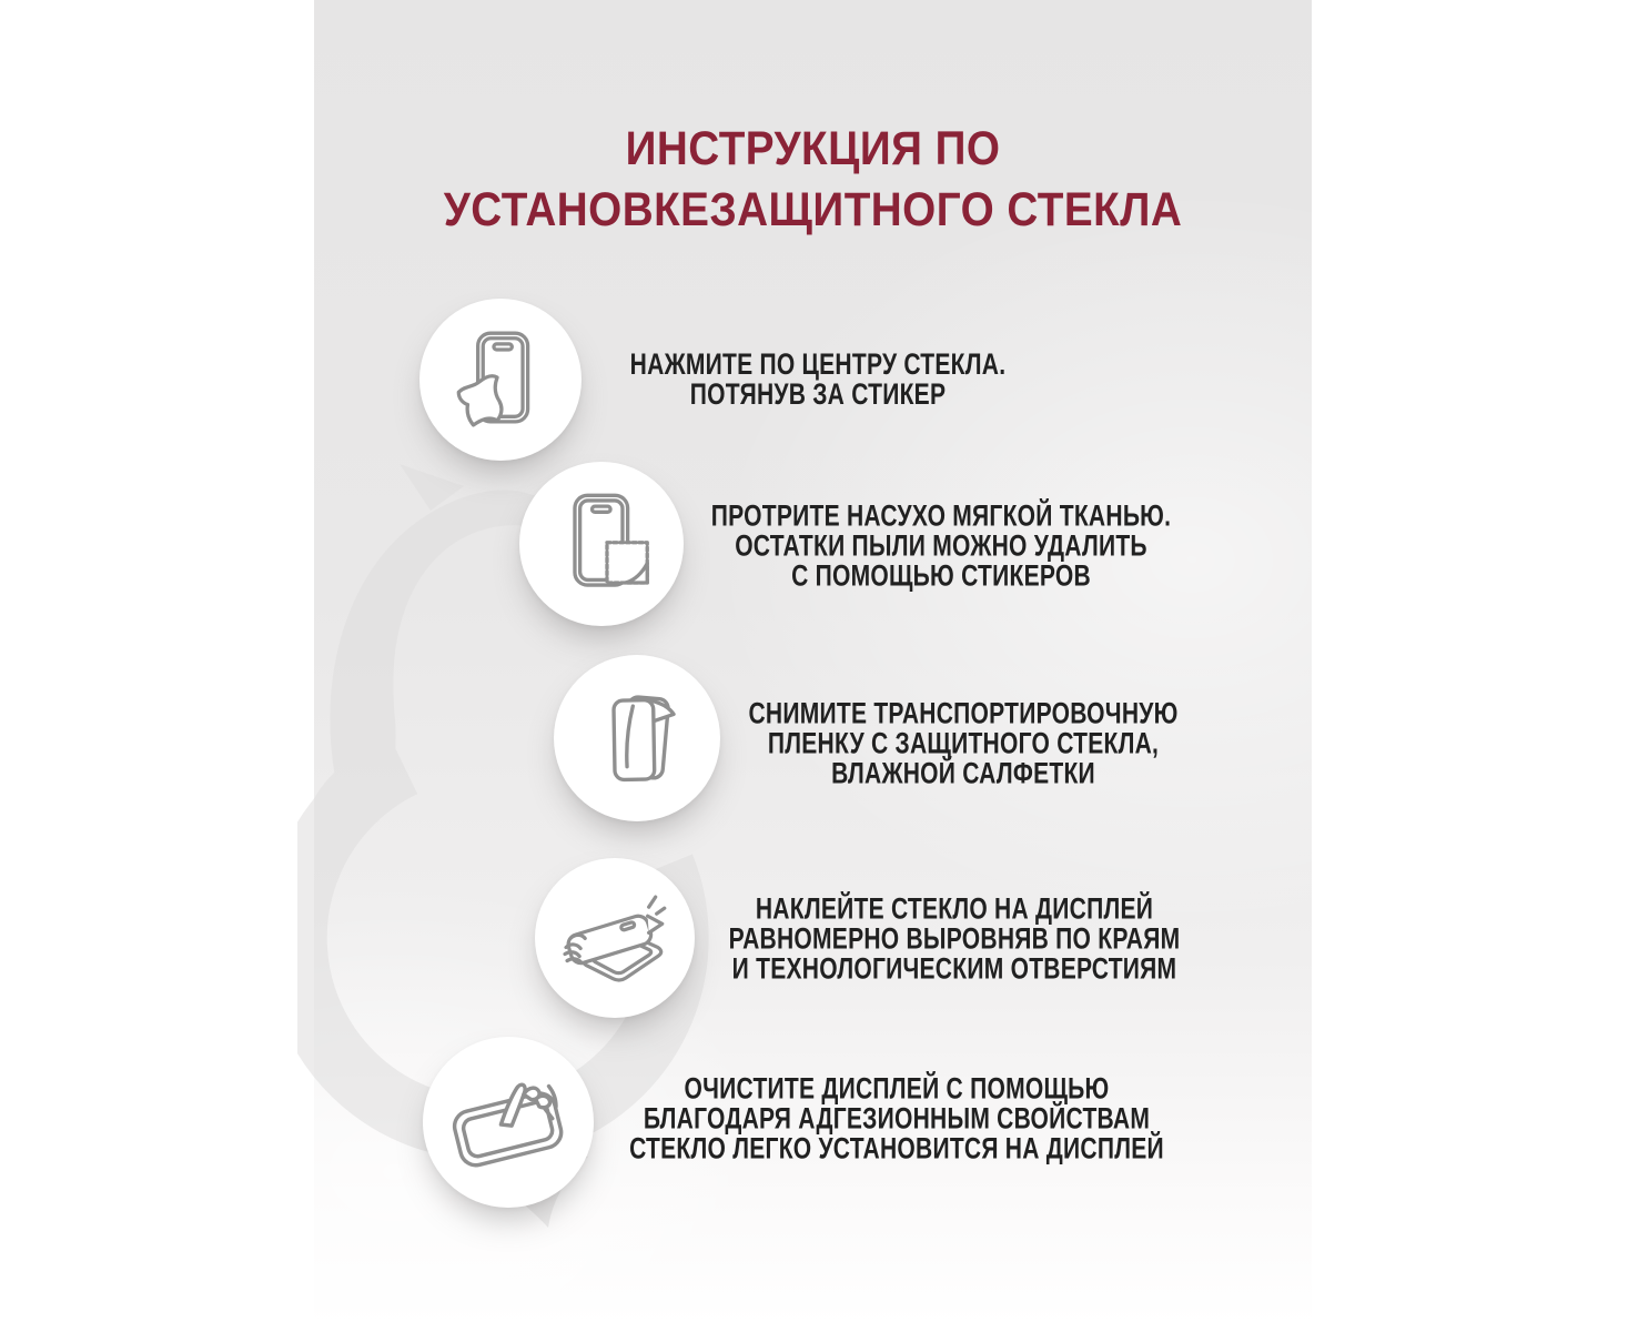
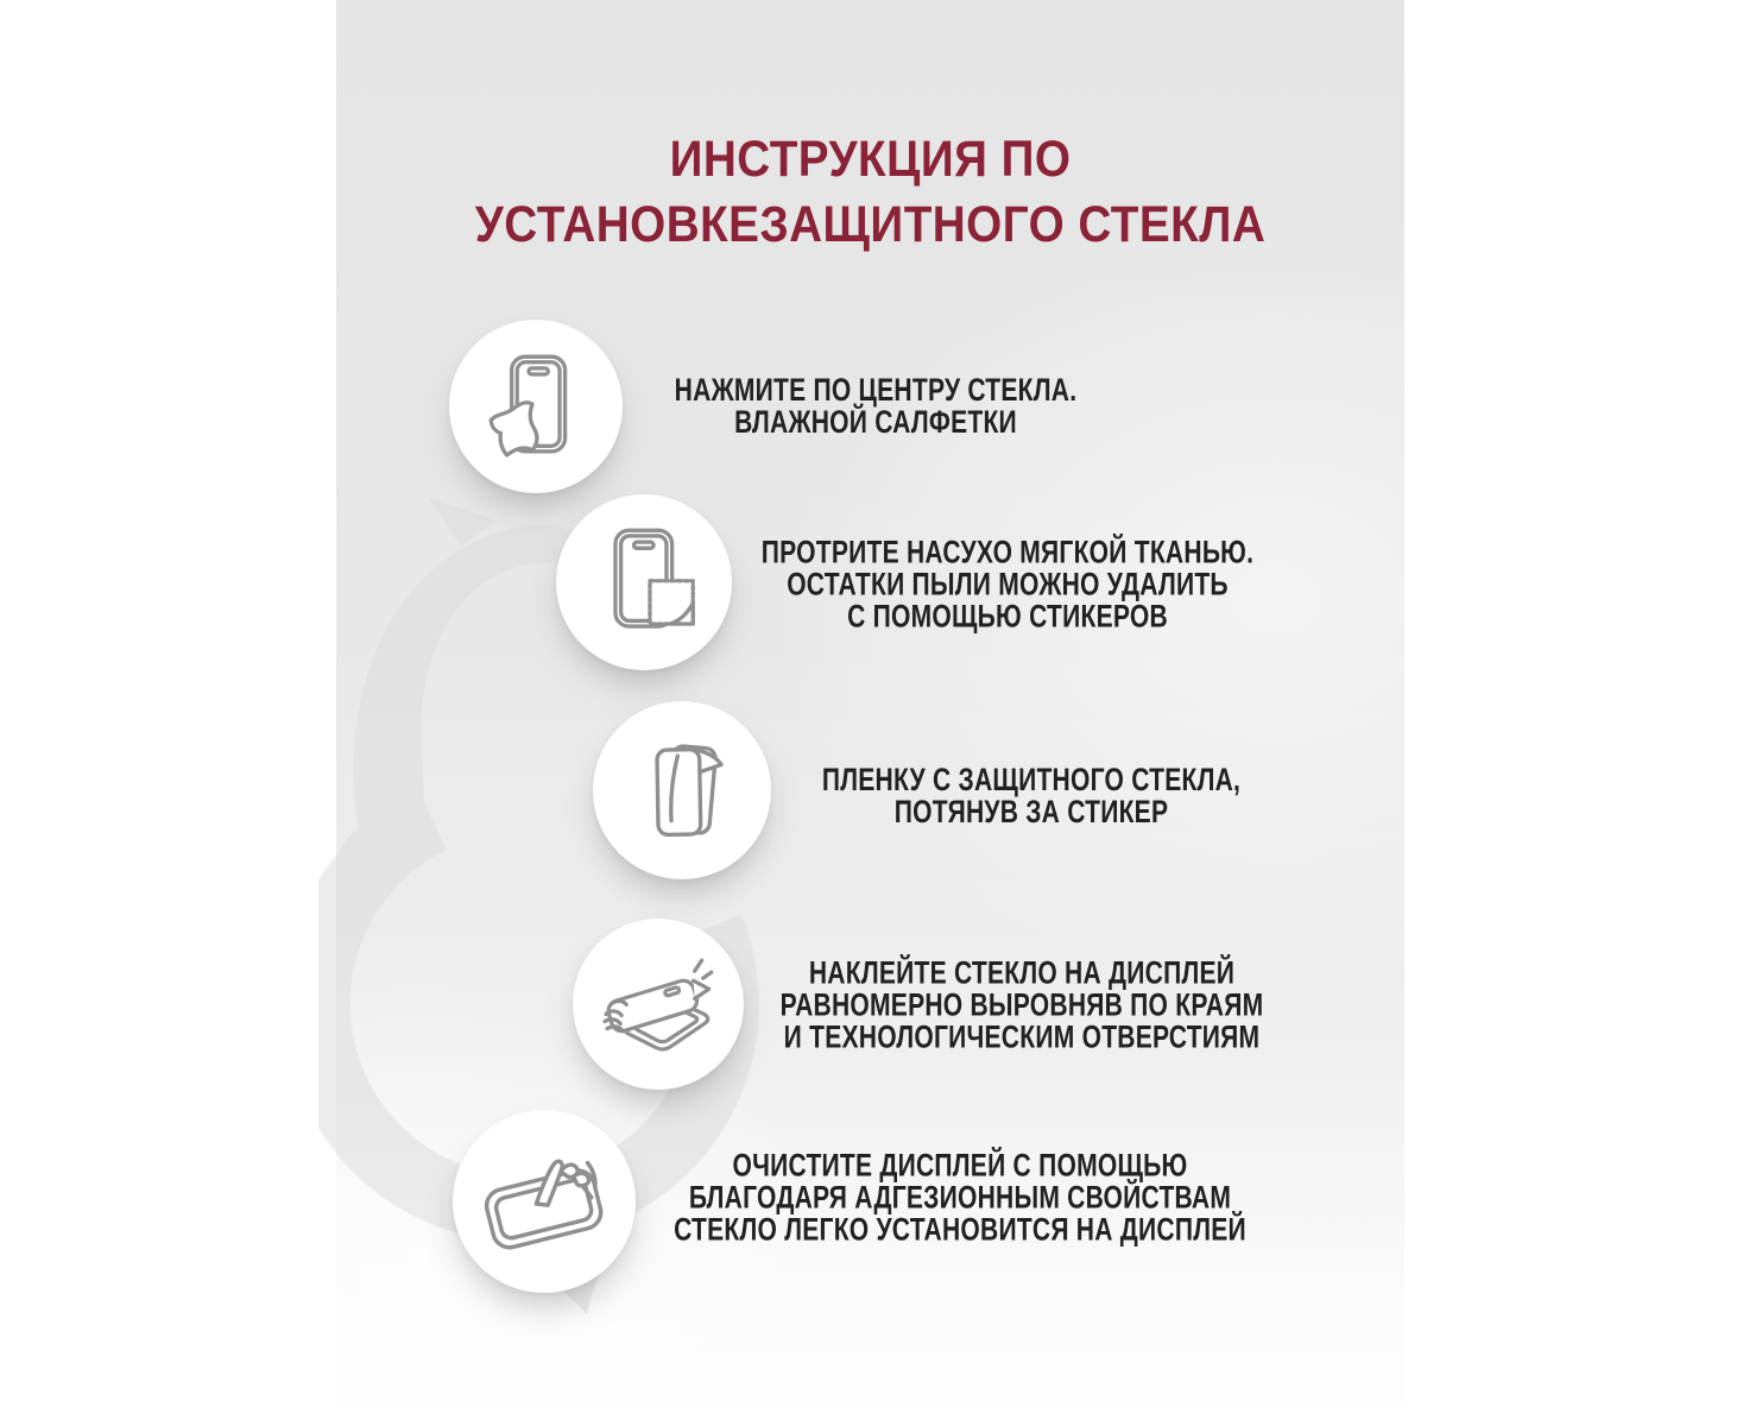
  ИНСТРУКЦИЯ ПО УСТАНОВКЕЗАЩИТНОГО СТЕКЛА
  НАЖМИТЕ ПО ЦЕНТРУ СТЕКЛА.
- ПОТЯНУВ ЗА СТИКЕР
+ ВЛАЖНОЙ САЛФЕТКИ
  ПРОТРИТЕ НАСУХО МЯГКОЙ ТКАНЬЮ.
  ОСТАТКИ ПЫЛИ МОЖНО УДАЛИТЬ
  С ПОМОЩЬЮ СТИКЕРОВ
- СНИМИТЕ ТРАНСПОРТИРОВОЧНУЮ
  ПЛЕНКУ С ЗАЩИТНОГО СТЕКЛА,
- ВЛАЖНОЙ САЛФЕТКИ
+ ПОТЯНУВ ЗА СТИКЕР
  НАКЛЕЙТЕ СТЕКЛО НА ДИСПЛЕЙ
  РАВНОМЕРНО ВЫРОВНЯВ ПО КРАЯМ
  И ТЕХНОЛОГИЧЕСКИМ ОТВЕРСТИЯМ
  ОЧИСТИТЕ ДИСПЛЕЙ С ПОМОЩЬЮ
  БЛАГОДАРЯ АДГЕЗИОННЫМ СВОЙСТВАМ
  СТЕКЛО ЛЕГКО УСТАНОВИТСЯ НА ДИСПЛЕЙ
